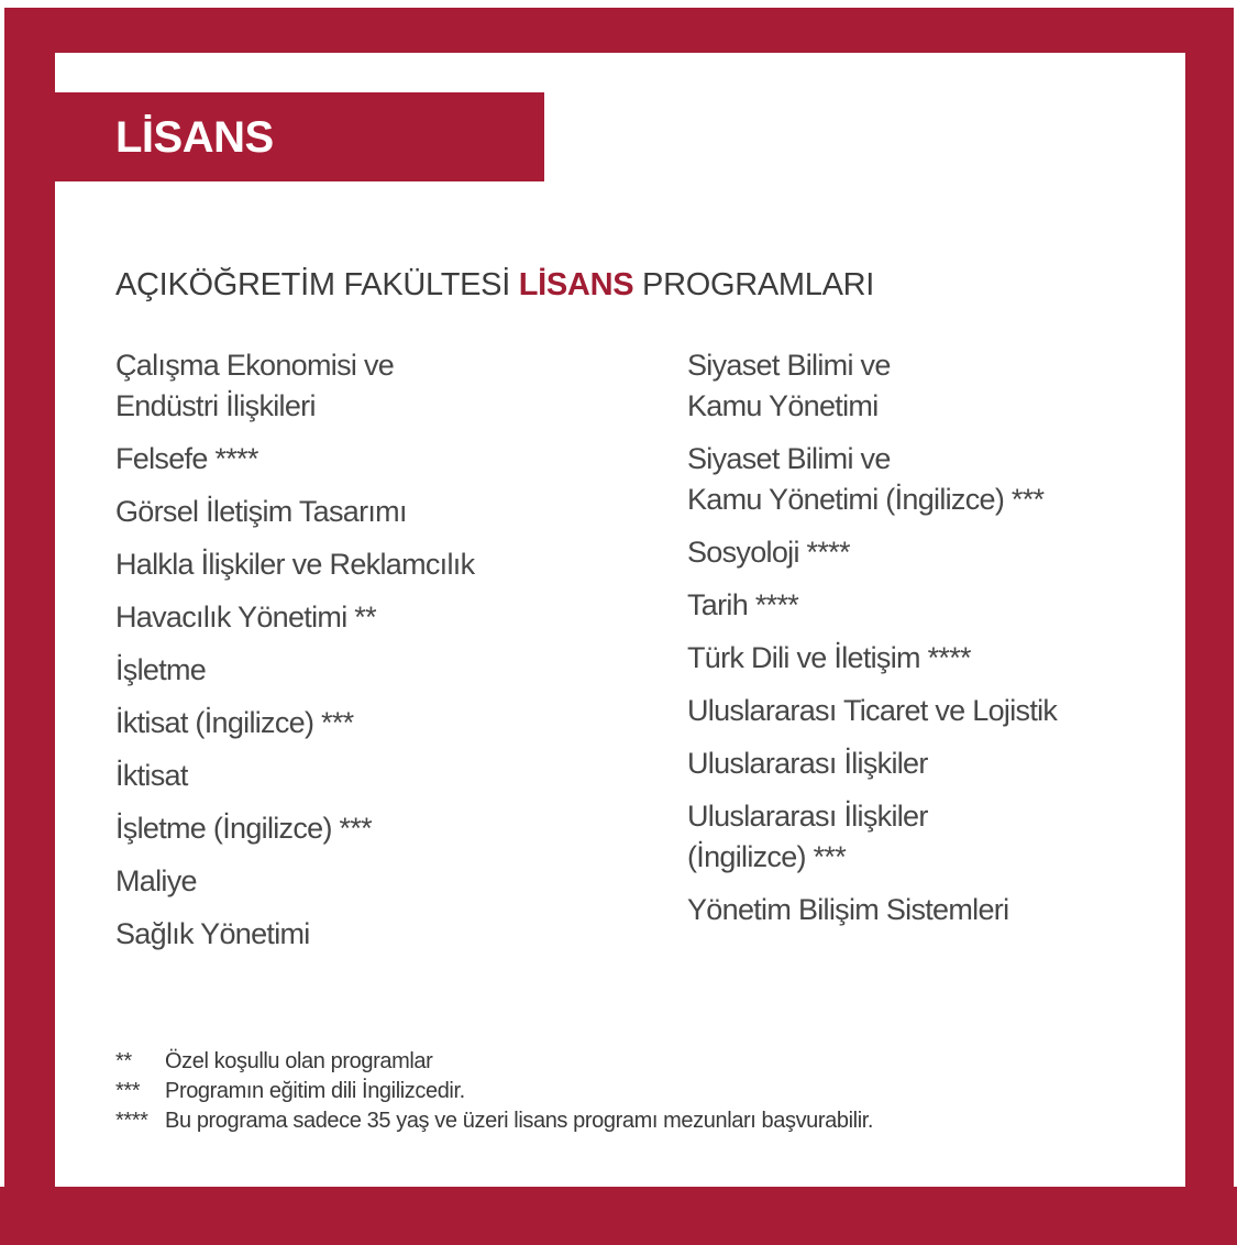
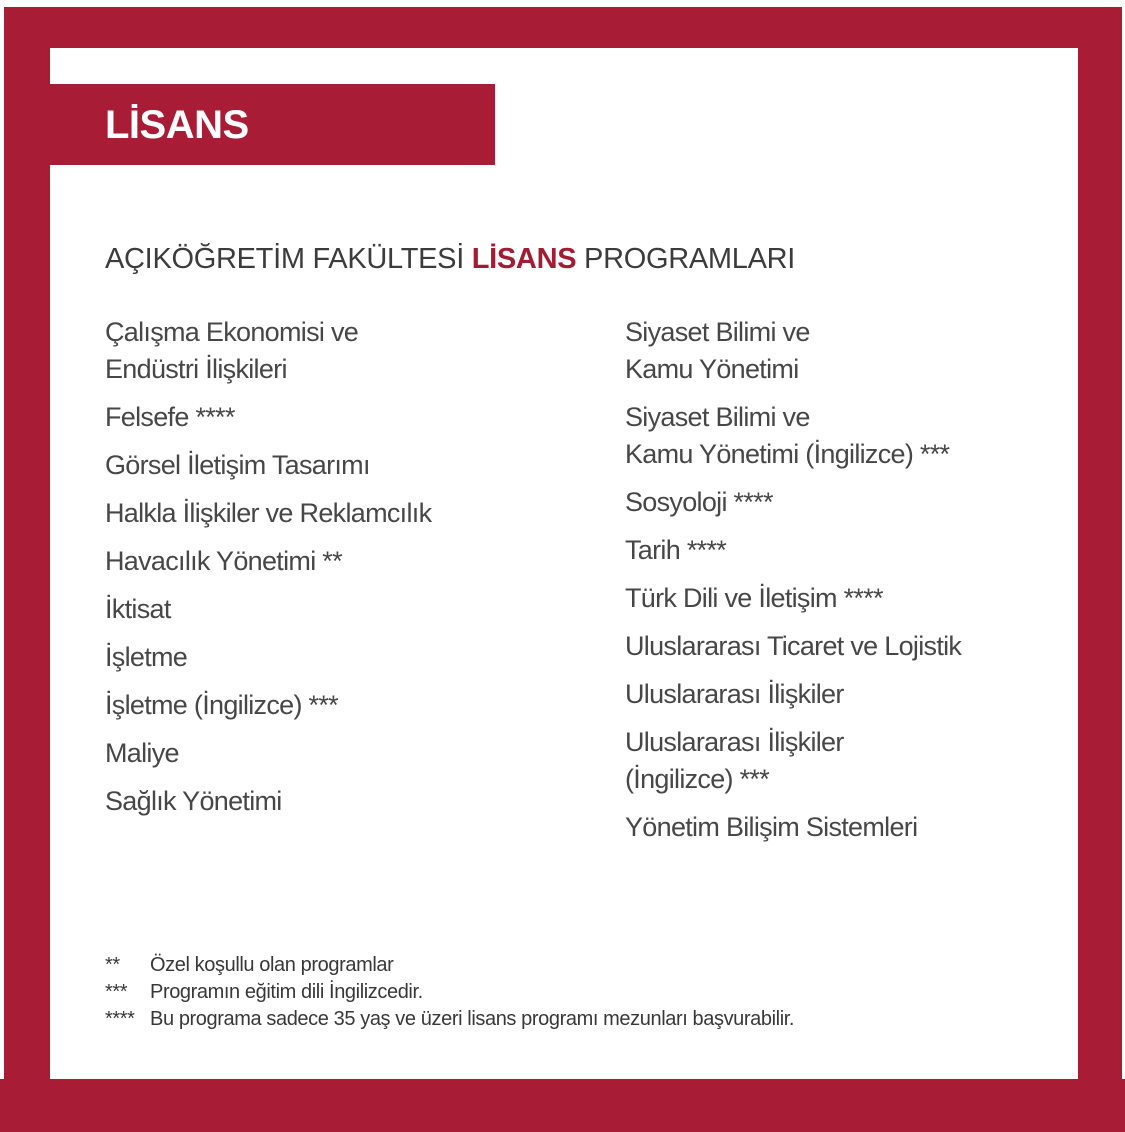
  LİSANS
  AÇIKÖĞRETİM FAKÜLTESİ LİSANS PROGRAMLARI
  Çalışma Ekonomisi ve
  Endüstri İlişkileri
  Felsefe ****
  Görsel İletişim Tasarımı
  Halkla İlişkiler ve Reklamcılık
  Havacılık Yönetimi **
- İşletme
+ İktisat
- İktisat (İngilizce) ***
- İktisat
+ İşletme
  İşletme (İngilizce) ***
  Maliye
  Sağlık Yönetimi
  Siyaset Bilimi ve
  Kamu Yönetimi
  Siyaset Bilimi ve
  Kamu Yönetimi (İngilizce) ***
  Sosyoloji ****
  Tarih ****
  Türk Dili ve İletişim ****
  Uluslararası Ticaret ve Lojistik
  Uluslararası İlişkiler
  Uluslararası İlişkiler
  (İngilizce) ***
  Yönetim Bilişim Sistemleri
  **
  Özel koşullu olan programlar
  ***
  Programın eğitim dili İngilizcedir.
  ****
  Bu programa sadece 35 yaş ve üzeri lisans programı mezunları başvurabilir.
